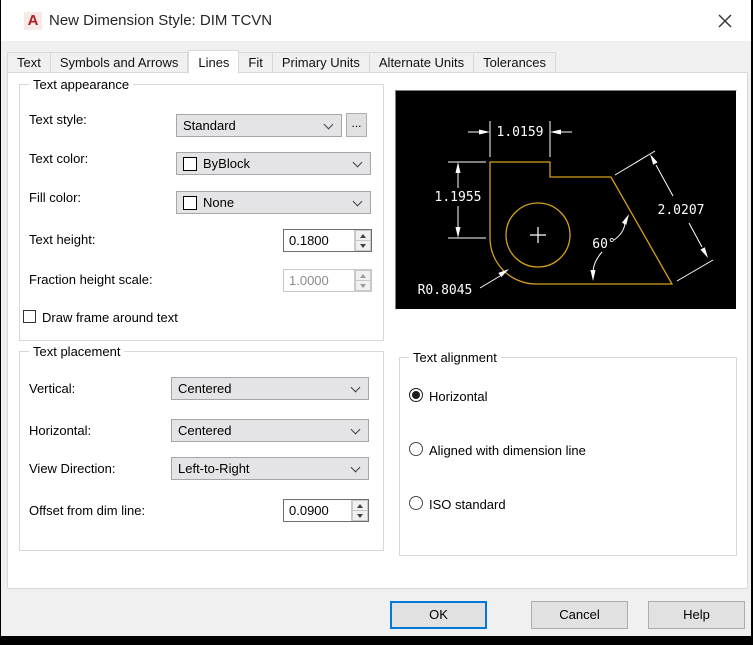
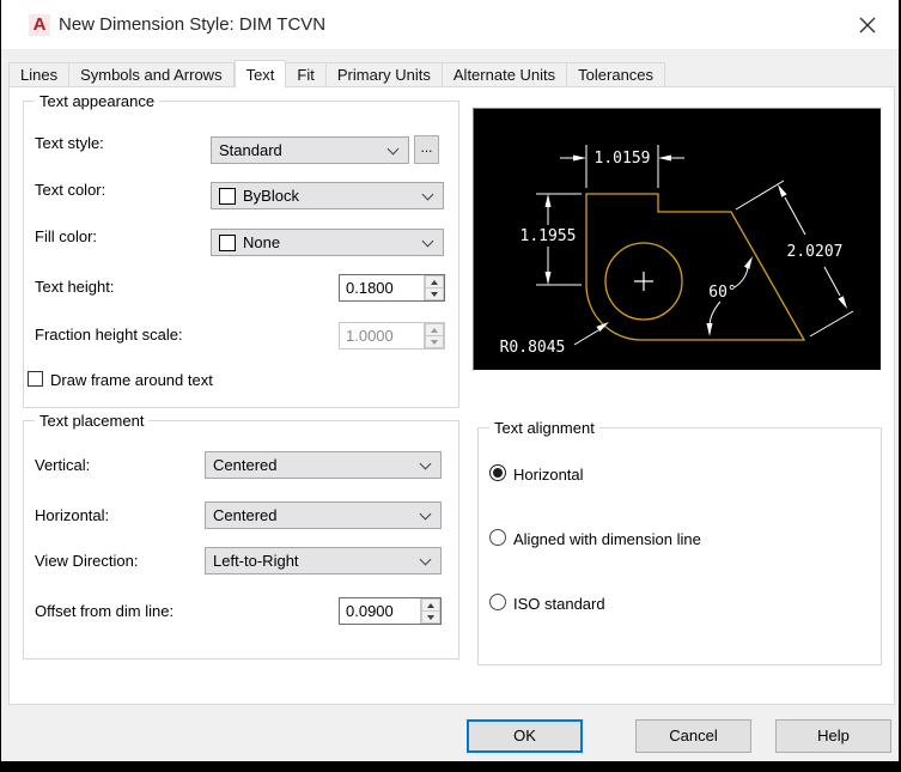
  A
  New Dimension Style: DIM TCVN
- Text
+ Lines
  Symbols and Arrows
- Lines
+ Text
  Fit
  Primary Units
  Alternate Units
  Tolerances
  Text appearance
  Text style:
  Standard
  ...
  Text color:
  ByBlock
  Fill color:
  None
  Text height:
  0.1800
  Fraction height scale:
  1.0000
  Draw frame around text
  1.0159
  1.1955
  2.0207
  60°
  R0.8045
  Text placement
  Vertical:
  Centered
  Horizontal:
  Centered
  View Direction:
  Left-to-Right
  Offset from dim line:
  0.0900
  Text alignment
  Horizontal
  Aligned with dimension line
  ISO standard
  OK
  Cancel
  Help
